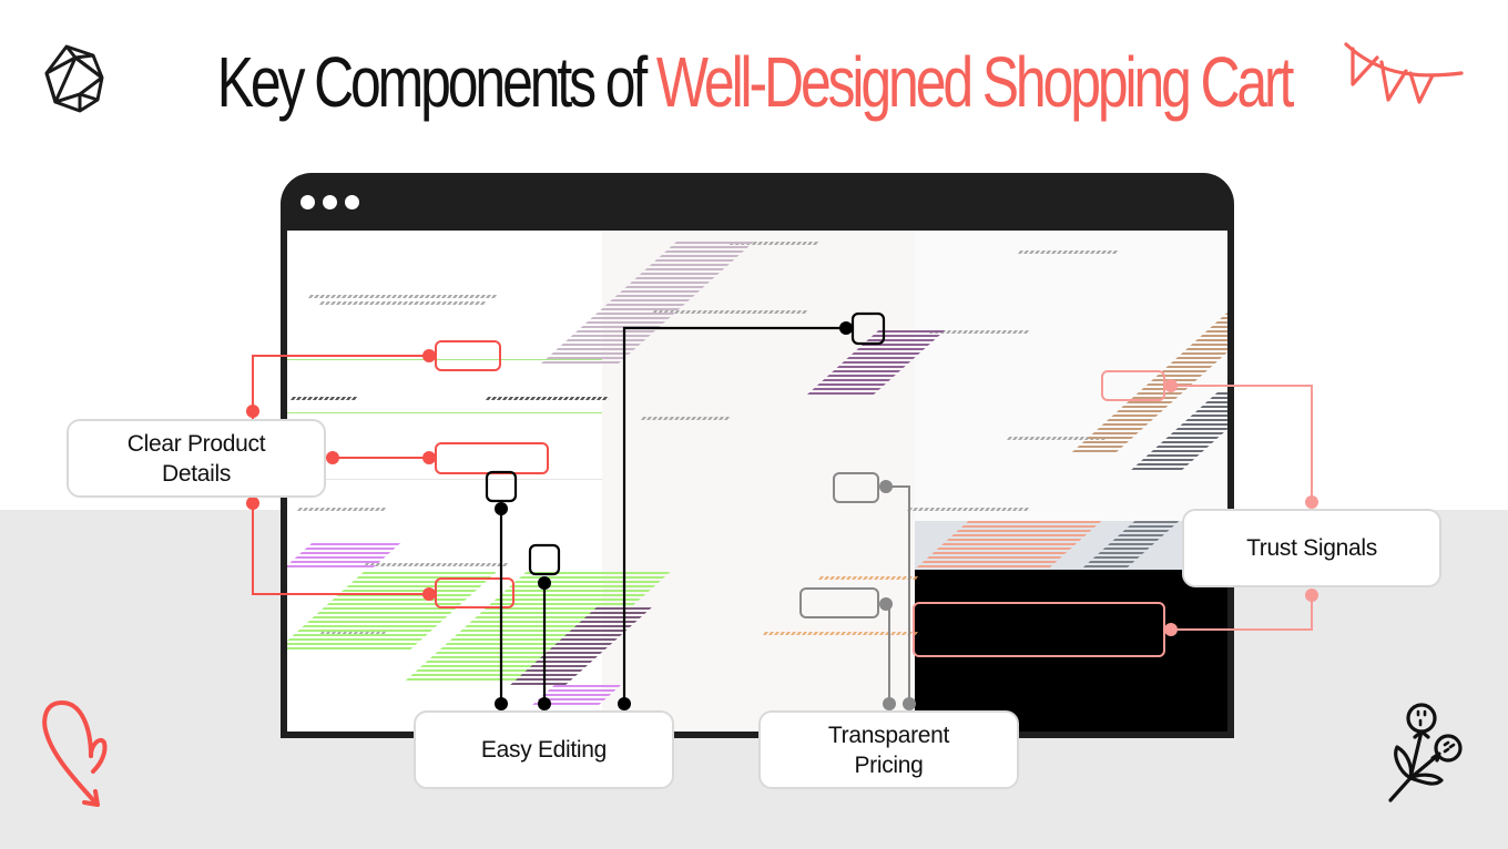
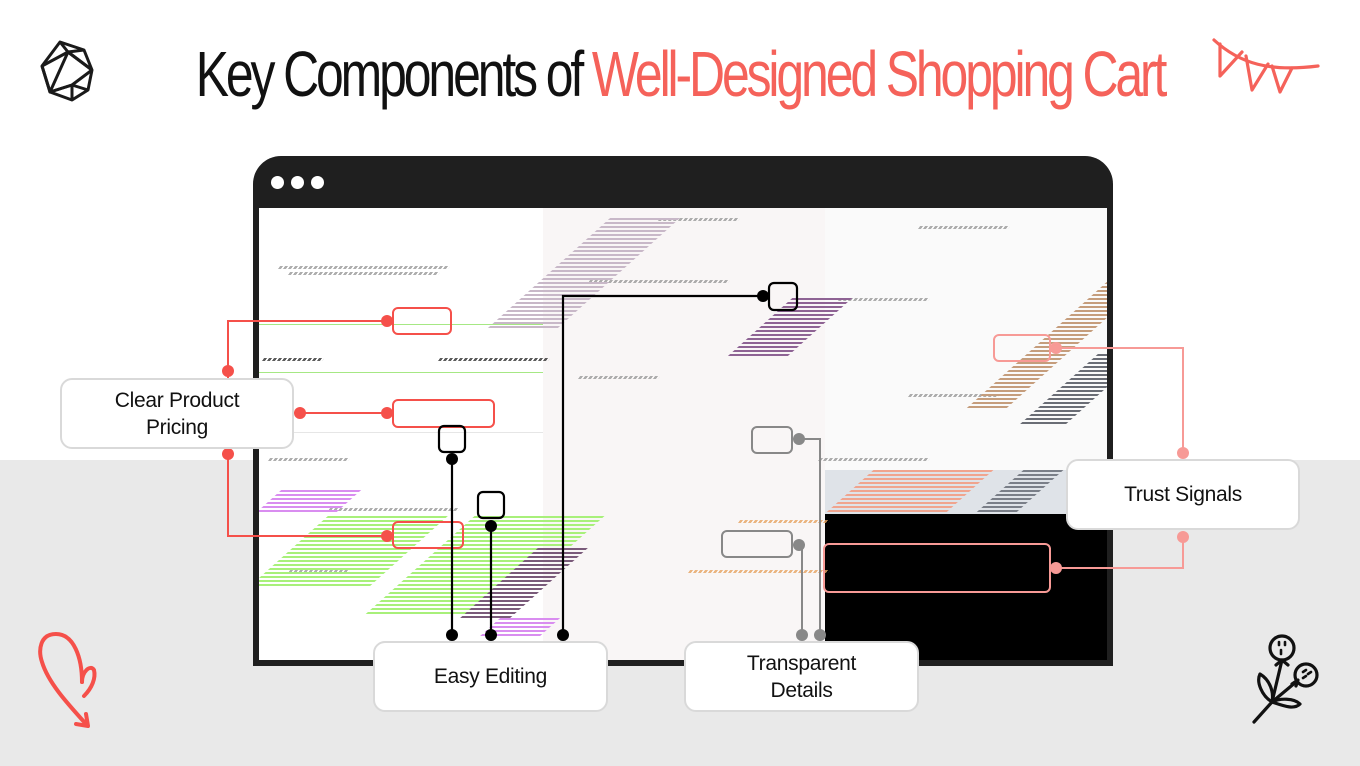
  Key Components of Well-Designed Shopping Cart
  Clear Product
- Details
+ Pricing
  Easy Editing
  Transparent
- Pricing
+ Details
  Trust Signals
